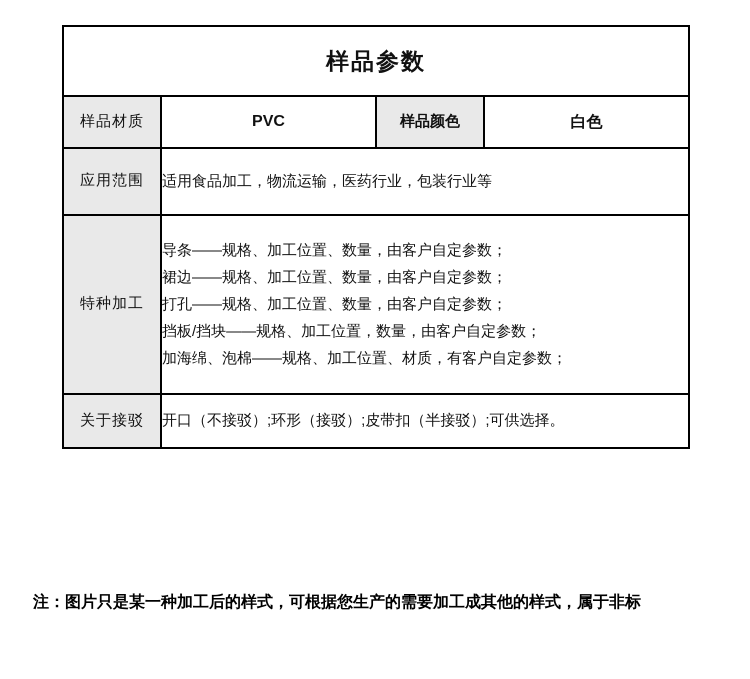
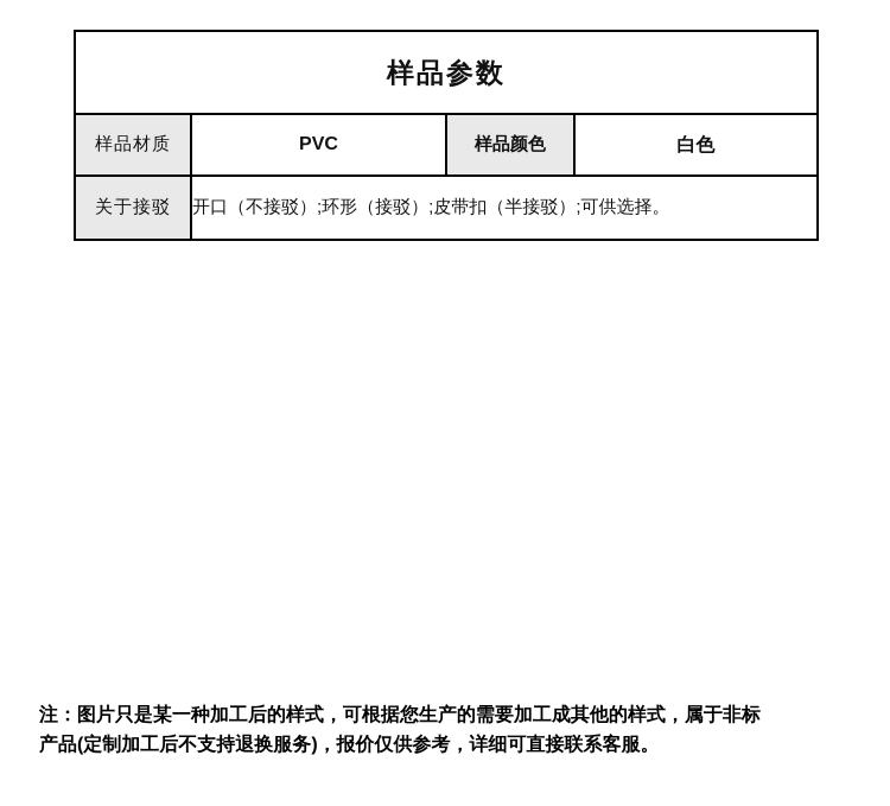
  样品参数
  样品材质	PVC	样品颜色	白色
- 应用范围	适用食品加工，物流运输，医药行业，包装行业等
- 特种加工	导条——规格、加工位置、数量，由客户自定参数； 裙边——规格、加工位置、数量，由客户自定参数； 打孔——规格、加工位置、数量，由客户自定参数； 挡板/挡块——规格、加工位置，数量，由客户自定参数； 加海绵、泡棉——规格、加工位置、材质，有客户自定参数；
  关于接驳	开口（不接驳）;环形（接驳）;皮带扣（半接驳）;可供选择。
  注：图片只是某一种加工后的样式，可根据您生产的需要加工成其他的样式，属于非标
+ 产品(定制加工后不支持退换服务)，报价仅供参考，详细可直接联系客服。
